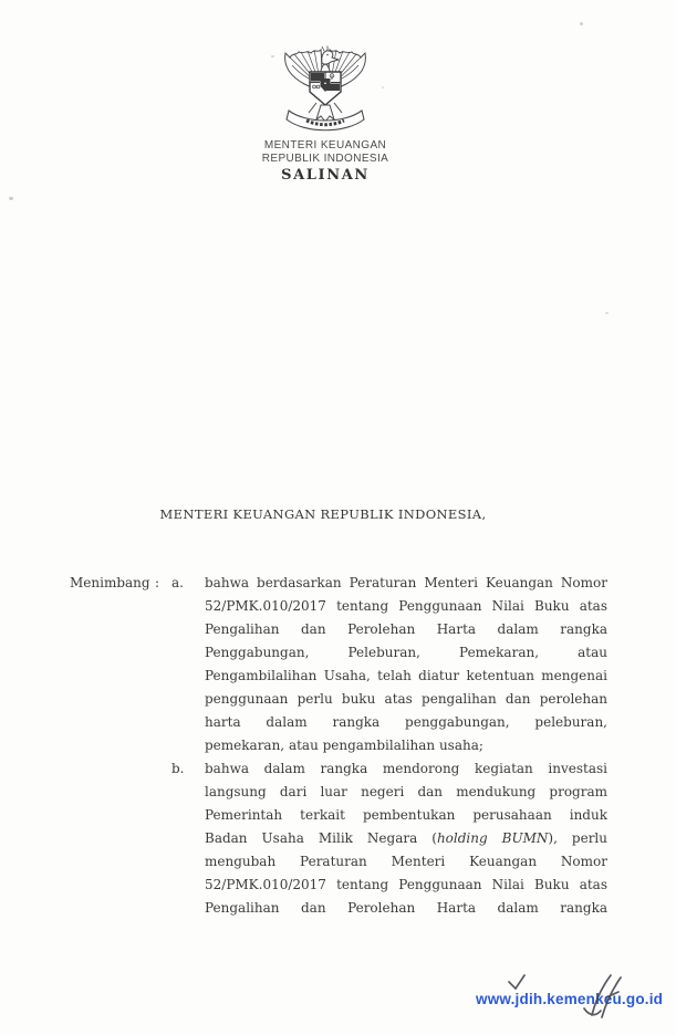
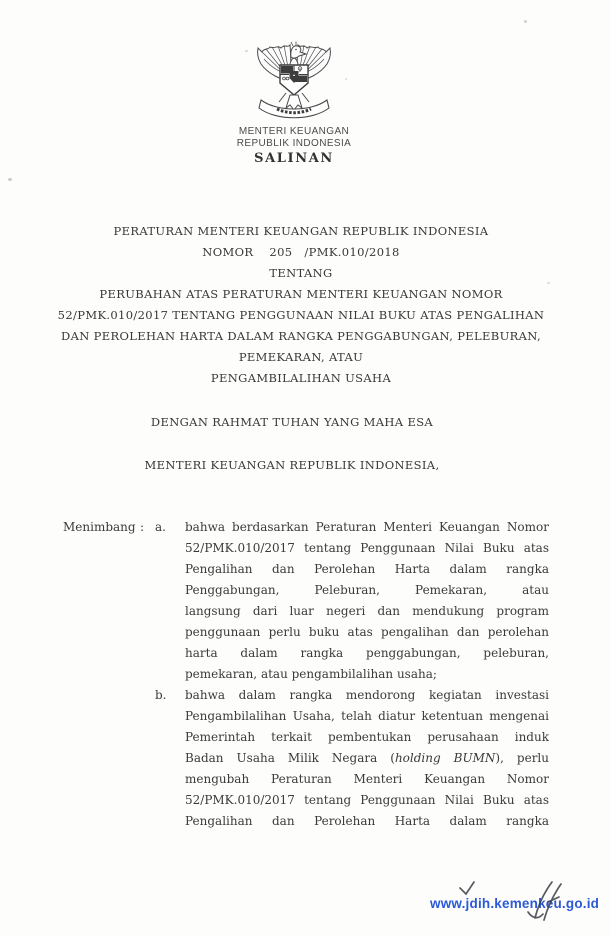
  MENTERI KEUANGAN
  REPUBLIK INDONESIA
  SALINAN
+ PERATURAN MENTERI KEUANGAN REPUBLIK INDONESIA
+ NOMOR 205 /PMK.010/2018
+ TENTANG
+ PERUBAHAN ATAS PERATURAN MENTERI KEUANGAN NOMOR
+ 52/PMK.010/2017 TENTANG PENGGUNAAN NILAI BUKU ATAS PENGALIHAN
+ DAN PEROLEHAN HARTA DALAM RANGKA PENGGABUNGAN, PELEBURAN,
+ PEMEKARAN, ATAU
+ PENGAMBILALIHAN USAHA
+ DENGAN RAHMAT TUHAN YANG MAHA ESA
  MENTERI KEUANGAN REPUBLIK INDONESIA,
  Menimbang
  :
  a.
  bahwa berdasarkan Peraturan Menteri Keuangan Nomor
  52/PMK.010/2017 tentang Penggunaan Nilai Buku atas
  Pengalihan dan Perolehan Harta dalam rangka
  Penggabungan, Peleburan, Pemekaran, atau
- Pengambilalihan Usaha, telah diatur ketentuan mengenai
+ langsung dari luar negeri dan mendukung program
  penggunaan perlu buku atas pengalihan dan perolehan
  harta dalam rangka penggabungan, peleburan,
  pemekaran, atau pengambilalihan usaha;
  b.
  bahwa dalam rangka mendorong kegiatan investasi
- langsung dari luar negeri dan mendukung program
+ Pengambilalihan Usaha, telah diatur ketentuan mengenai
  Pemerintah terkait pembentukan perusahaan induk
  Badan Usaha Milik Negara (holding BUMN), perlu
  mengubah Peraturan Menteri Keuangan Nomor
  52/PMK.010/2017 tentang Penggunaan Nilai Buku atas
  Pengalihan dan Perolehan Harta dalam rangka
  www.jdih.kemenkeu.go.id
